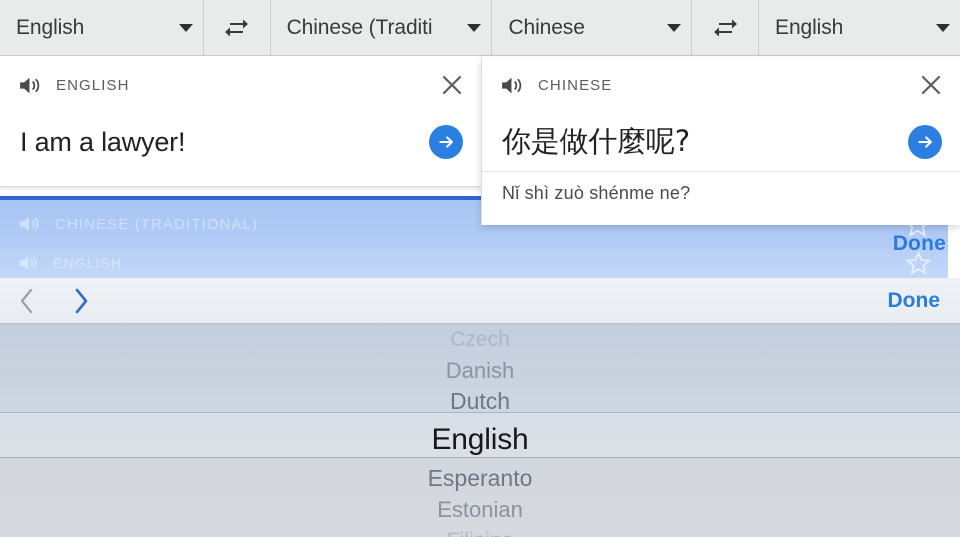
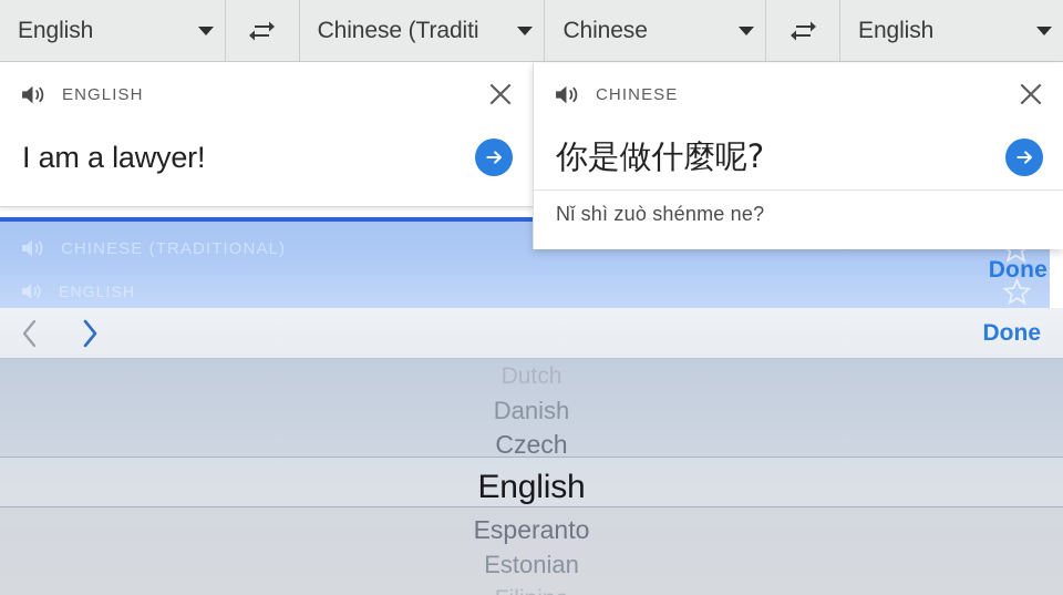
  English
  Chinese (Traditi
  Chinese
  English
  CHINESE (TRADITIONAL)
  ENGLISH
  Done
  ENGLISH
  I am a lawyer!
  CHINESE
  你是做什麼呢?
  Nǐ shì zuò shénme ne?
  Done
- Czech
+ Dutch
  Danish
- Dutch
+ Czech
  English
  Esperanto
  Estonian
